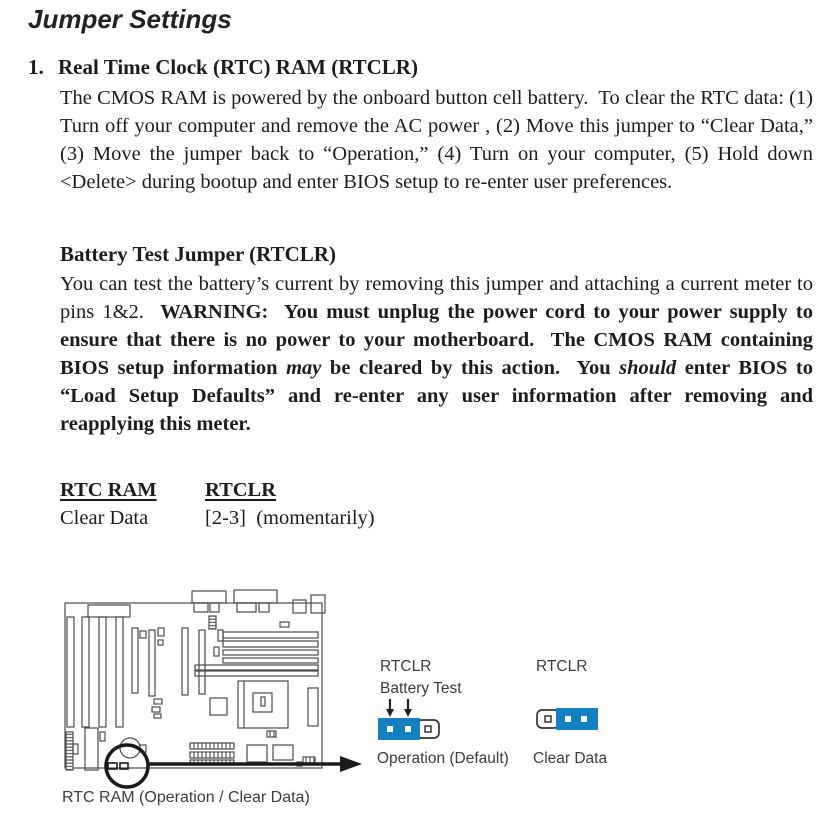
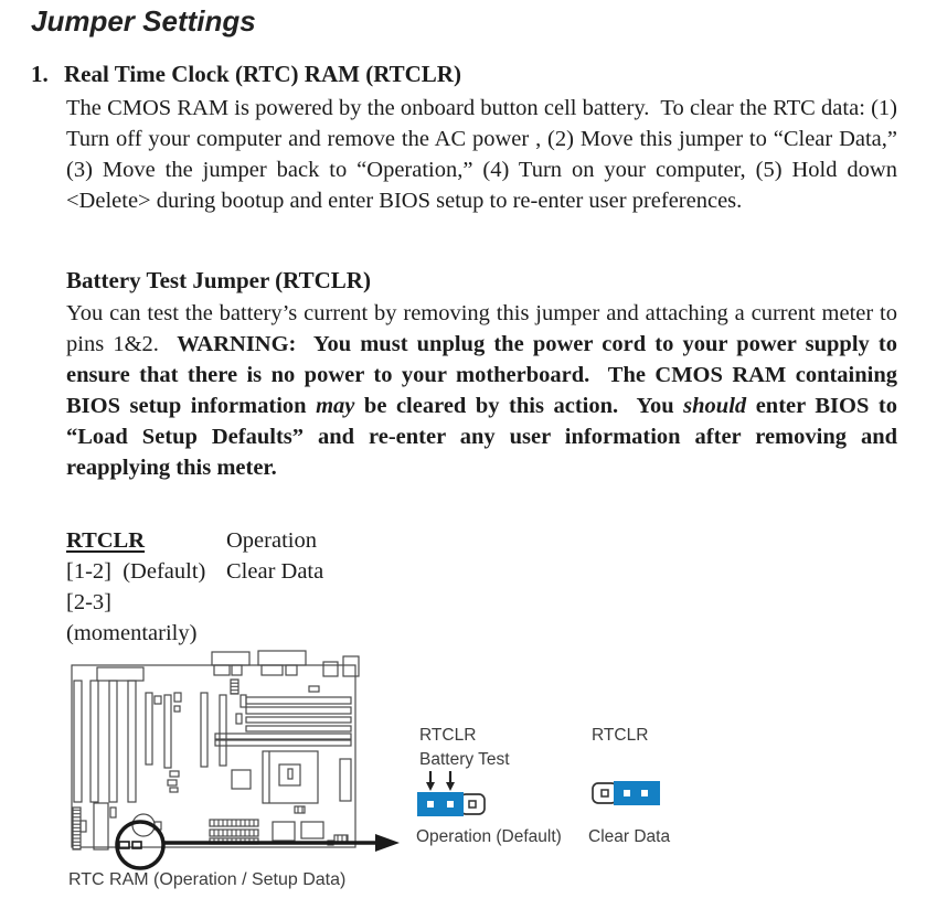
  Jumper Settings
  1.
  Real Time Clock (RTC) RAM (RTCLR)
  The CMOS RAM is powered by the onboard button cell battery. To clear the RTC data: (1) Turn off your computer and remove the AC power , (2) Move this jumper to “Clear Data,” (3) Move the jumper back to “Operation,” (4) Turn on your computer, (5) Hold down <Delete> during bootup and enter BIOS setup to re-enter user preferences.
  Battery Test Jumper (RTCLR)
  You can test the battery’s current by removing this jumper and attaching a current meter to pins 1&2. WARNING: You must unplug the power cord to your power supply to ensure that there is no power to your motherboard. The CMOS RAM containing BIOS setup information may be cleared by this action. You should enter BIOS to “Load Setup Defaults” and re-enter any user information after removing and reapplying this meter.
- RTC RAM
  RTCLR
+ Operation
+ [1-2] (Default)
  Clear Data
  [2-3] (momentarily)
- RTC RAM (Operation / Clear Data)
+ RTC RAM (Operation / Setup Data)
  RTCLR
  Battery Test
  Operation (Default)
  RTCLR
  Clear Data
